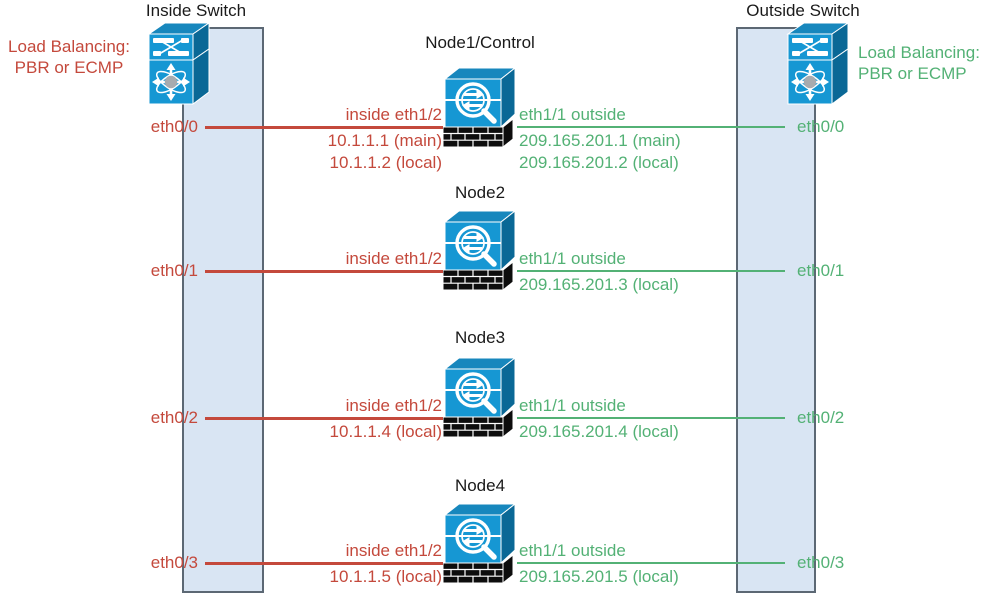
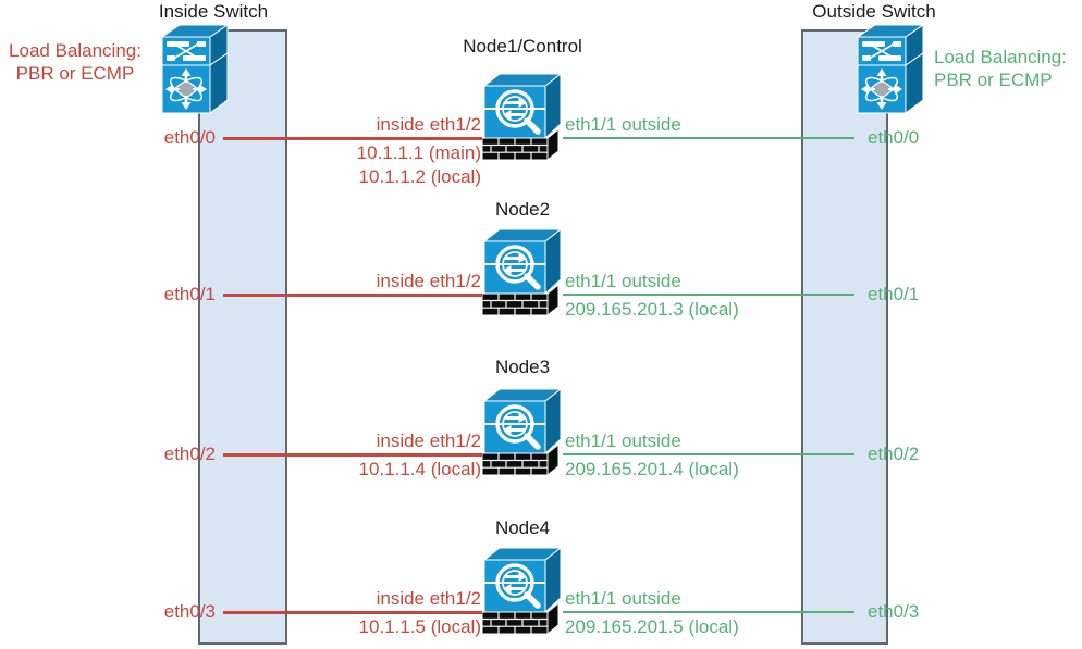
  Inside Switch
  Outside Switch
  Load Balancing:
  PBR or ECMP
  Load Balancing:
  PBR or ECMP
  eth0/0
  eth0/1
  eth0/2
  eth0/3
  eth0/0
  eth0/1
  eth0/2
  eth0/3
  Node1/Control
  inside eth1/2
  10.1.1.1 (main)
  10.1.1.2 (local)
  eth1/1 outside
- 209.165.201.1 (main)
- 209.165.201.2 (local)
  Node2
  inside eth1/2
  eth1/1 outside
  209.165.201.3 (local)
  Node3
  inside eth1/2
  10.1.1.4 (local)
  eth1/1 outside
  209.165.201.4 (local)
  Node4
  inside eth1/2
  10.1.1.5 (local)
  eth1/1 outside
  209.165.201.5 (local)
